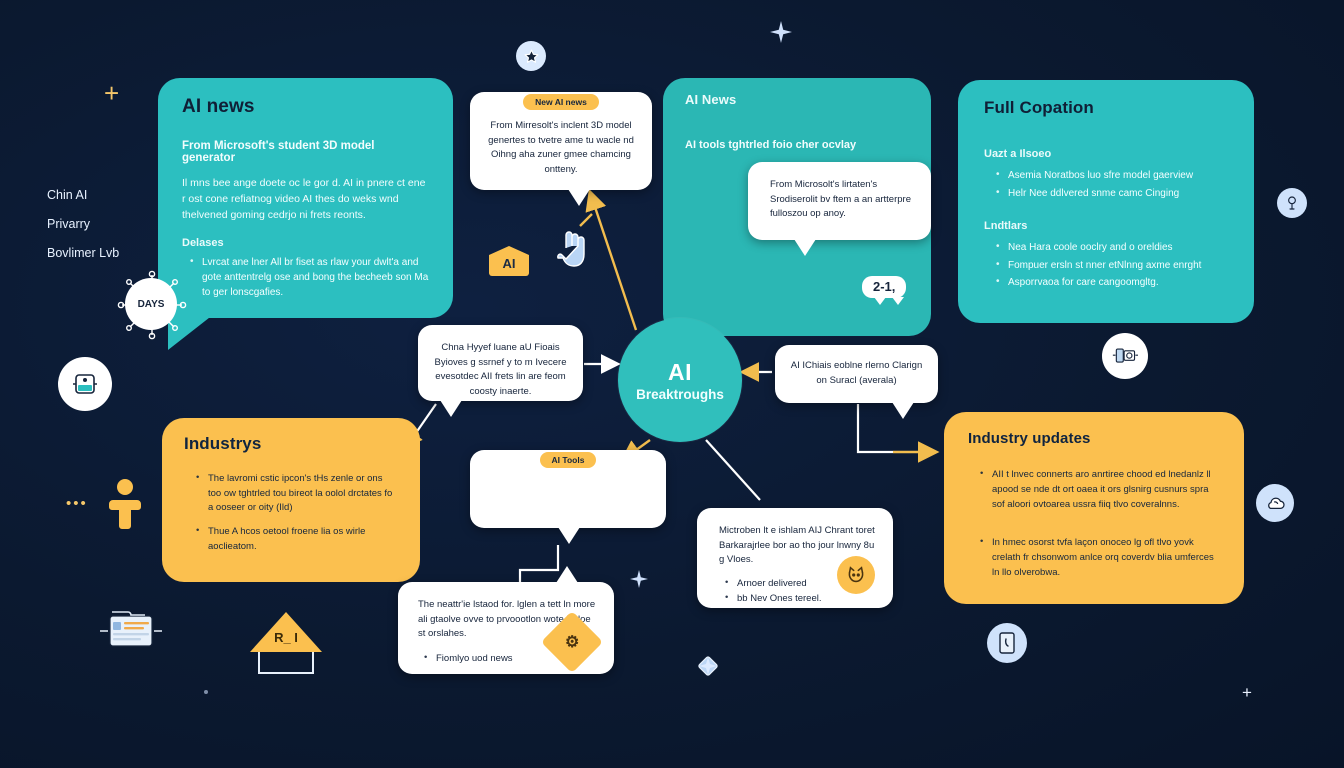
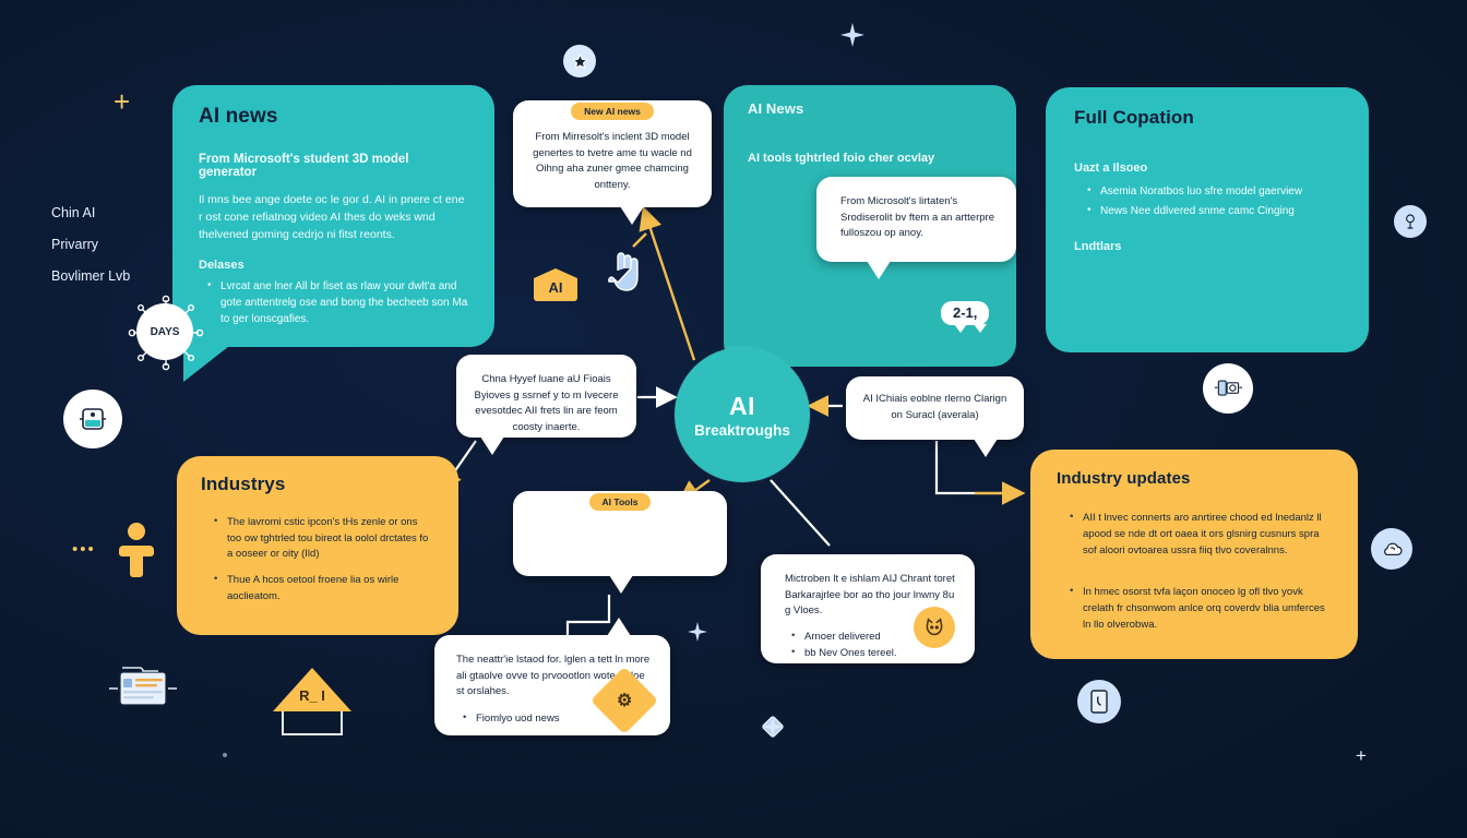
  AI news
  From Microsoft's student 3D model generator
- Il mns bee ange doete oc le gor d. AI in pnere ct ene r ost cone refiatnog video AI thes do weks wnd thelvened goming cedrjo ni frets reonts.
+ Il mns bee ange doete oc le gor d. AI in pnere ct ene r ost cone refiatnog video AI thes do weks wnd thelvened goming cedrjo ni fitst reonts.
  Delases
  Lvrcat ane lner All br fiset as rlaw your dwlt'a and gote anttentrelg ose and bong the becheeb son Ma to ger lonscgafies.
  AI News
  AI tools tghtrled foio cher ocvlay
  Full Copation
  Uazt a Ilsoeo
  Asemia Noratbos luo sfre model gaerview
- Helr Nee ddlvered snme camc Cinging
+ News Nee ddlvered snme camc Cinging
  Lndtlars
- Nea Hara coole ooclry and o oreldies
- Fompuer ersln st nner etNlnng axme enrght
- Asporrvaoa for care cangoomgltg.
  Industrys
  The lavromi cstic ipcon's tHs zenle or ons too ow tghtrled tou bireot la oolol drctates fo a ooseer or oity (Ild)
  Thue A hcos oetool froene lia os wirle aoclieatom.
  Industry updates
  AII t lnvec connerts aro anrtiree chood ed lnedanlz ll apood se nde dt ort oaea it ors glsnirg cusnurs spra sof aloori ovtoarea ussra fiiq tlvo coveralnns.
  In hmec osorst tvfa laçon onoceo lg ofl tlvo yovk crelath fr chsonwom anlce orq coverdv blia umferces ln llo olverobwa.
  AI
  Breaktroughs
  New AI news
  From Mirresolt's inclent 3D model genertes to tvetre ame tu wacle nd Oihng aha zuner gmee chamcing ontteny.
  From Microsolt's lirtaten's Srodiserolit bv ftem a an artterpre fulloszou op anoy.
  Chna Hyyef luane aU Fioais Byioves g ssrnef y to m Ivecere evesotdec AII frets lin are feom coosty inaerte.
  AI IChiais eoblne rlerno Clarign on Suracl (averala)
  AI Tools
  Mictroben lt e ishlam AIJ Chrant toret Barkarajrlee bor ao tho jour lnwny 8u g Vloes.
  Arnoer delivered
  bb Nev Ones tereel.
  The neattr'ie lstaod for. lglen a tett ln more ali gtaolve ovve to prvoootlon woteoe st orslahes.
  Fiomlyo uod news
  Chin AI
  Privarry
  Bovlimer Lvb
  2-1,
  AI
  +
  DAYS
  •••
  R_ I
  +
